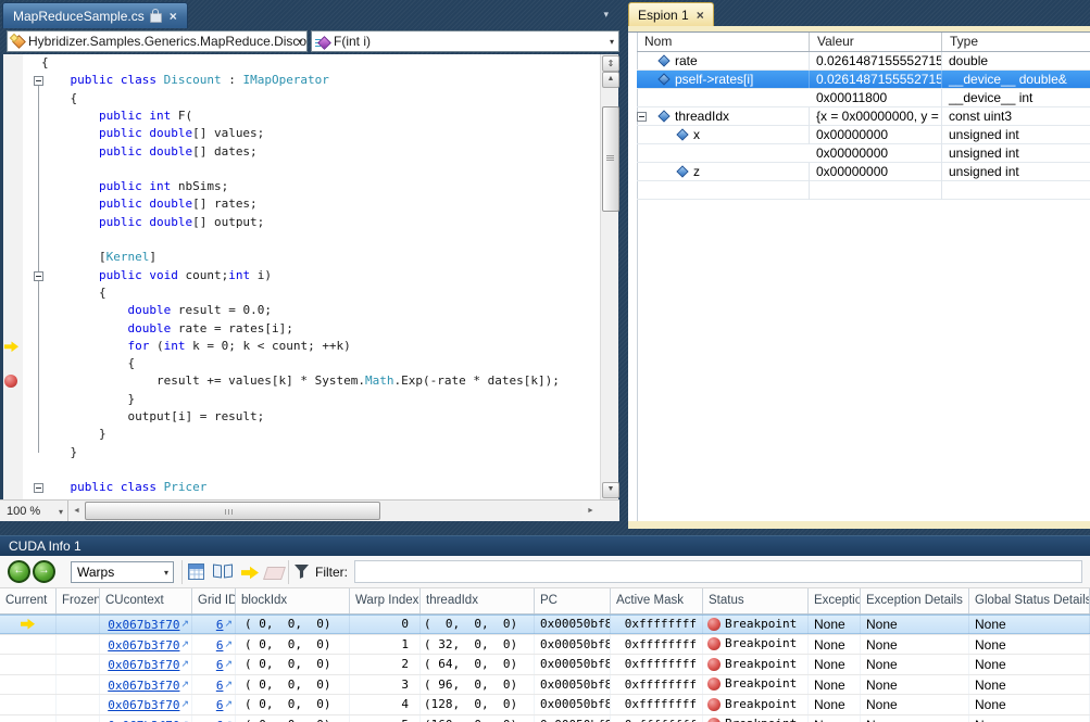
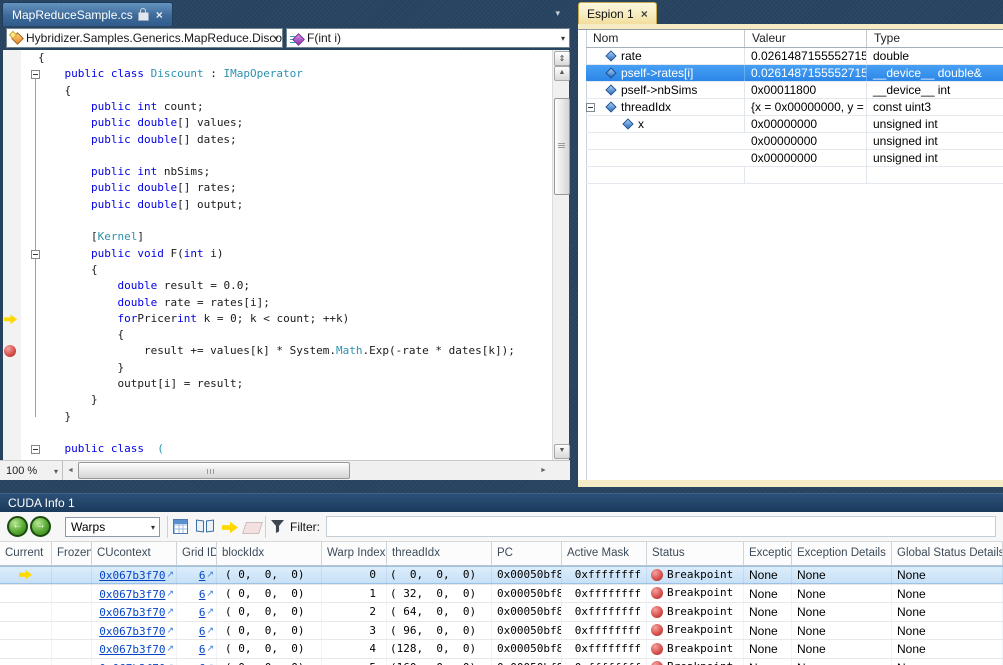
  MapReduceSample.cs
  ×
  ▾
  Hybridizer.Samples.Generics.MapReduce.Disco
  ▾
  F(int i)
  ▾
  {
  public class Discount : IMapOperator
  {
- public int F(
+ public int count;
  public double[] values;
  public double[] dates;
  public int nbSims;
  public double[] rates;
  public double[] output;
  [Kernel]
- public void count;int i)
+ public void F(int i)
  {
  double result = 0.0;
  double rate = rates[i];
- for (int k = 0; k < count; ++k)
+ forPricerint k = 0; k < count; ++k)
  {
  result += values[k] * System.Math.Exp(-rate * dates[k]);
  }
  output[i] = result;
  }
  }
- public class Pricer
+ public class (
  ⇕
  100 %
  ▾
  Espion 1
  ×
  Nom
  Valeur
  Type
  rate
  0.0261487155552715
  double
  pself->rates[i]
  0.0261487155552715
  __device__ double&
+ pself->nbSims
  0x00011800
  __device__ int
  threadIdx
  {x = 0x00000000, y =
  const uint3
  x
  0x00000000
  unsigned int
  0x00000000
  unsigned int
- z
  0x00000000
  unsigned int
  CUDA Info 1
  ←
  →
  Warps
  ▾
  Filter:
  Current
  Frozen
  CUcontext
  Grid ID
  blockIdx
  Warp Index
  threadIdx
  PC
  Active Mask
  Status
  Exceptio
  Exception Details
  Global Status Details
  0x067b3f70↗
  6↗
  ( 0, 0, 0)
  0
  ( 0, 0, 0)
  0x00050bf8
  0xffffffff
  Breakpoint
  None
  None
  None
  0x067b3f70↗
  6↗
  ( 0, 0, 0)
  1
  ( 32, 0, 0)
  0x00050bf8
  0xffffffff
  Breakpoint
  None
  None
  None
  0x067b3f70↗
  6↗
  ( 0, 0, 0)
  2
  ( 64, 0, 0)
  0x00050bf8
  0xffffffff
  Breakpoint
  None
  None
  None
  0x067b3f70↗
  6↗
  ( 0, 0, 0)
  3
  ( 96, 0, 0)
  0x00050bf8
  0xffffffff
  Breakpoint
  None
  None
  None
  0x067b3f70↗
  6↗
  ( 0, 0, 0)
  4
  (128, 0, 0)
  0x00050bf8
  0xffffffff
  Breakpoint
  None
  None
  None
